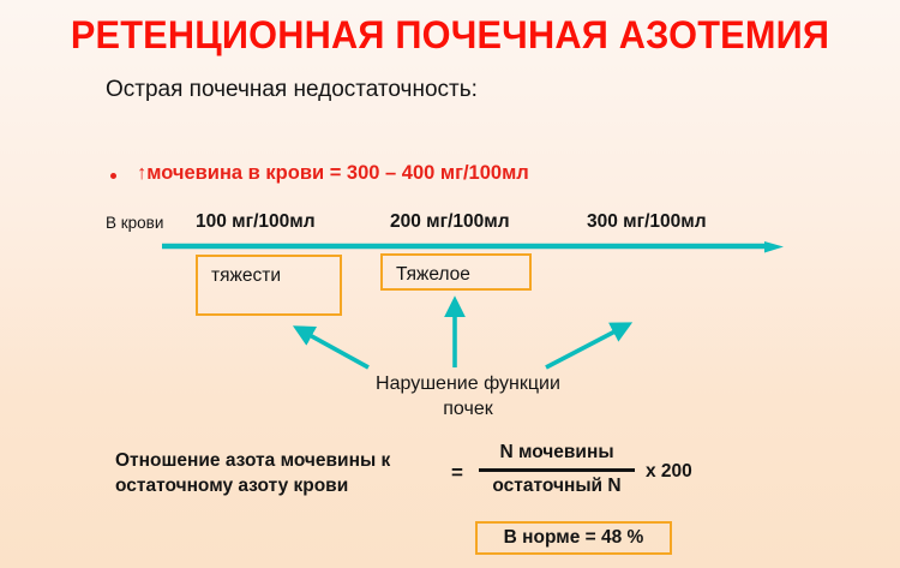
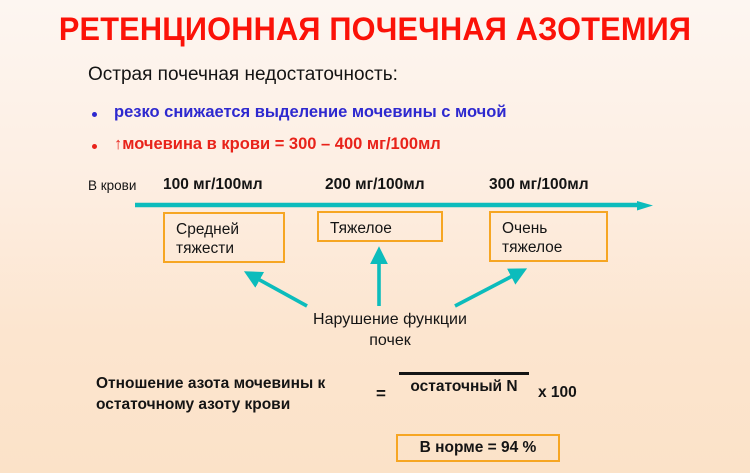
  РЕТЕНЦИОННАЯ ПОЧЕЧНАЯ АЗОТЕМИЯ
  Острая почечная недостаточность:
+ резко снижается выделение мочевины с мочой
  ↑мочевина в крови = 300 – 400 мг/100мл
  В крови
  100 мг/100мл
  200 мг/100мл
  300 мг/100мл
+ Средней
  тяжести
  Тяжелое
+ Очень
+ тяжелое
  Нарушение функции
  почек
  Отношение азота мочевины к
  остаточному азоту крови
  =
- N мочевины
  остаточный N
- x 200
+ x 100
- В норме = 48 %
+ В норме = 94 %
